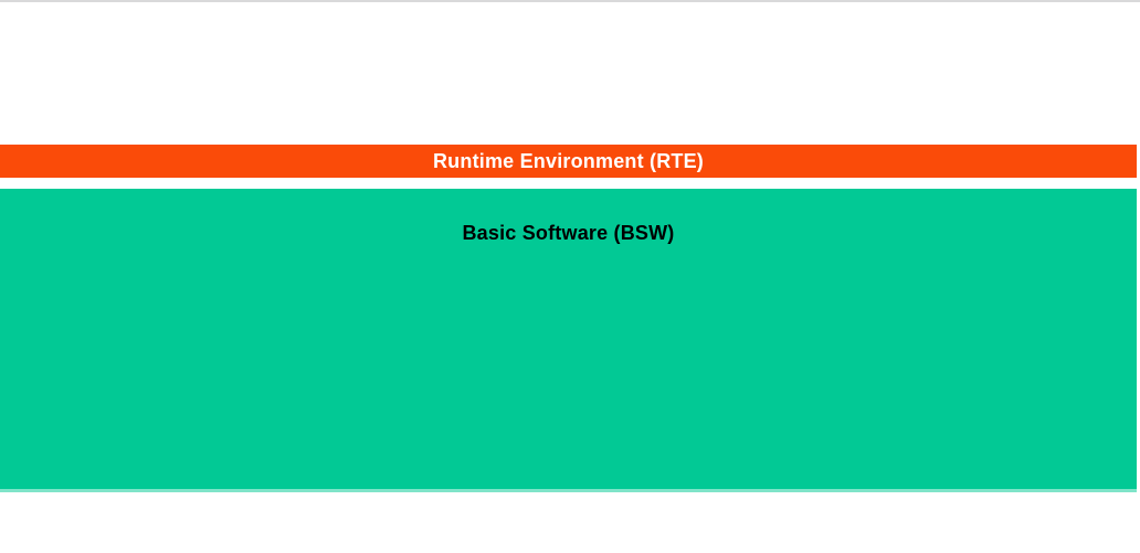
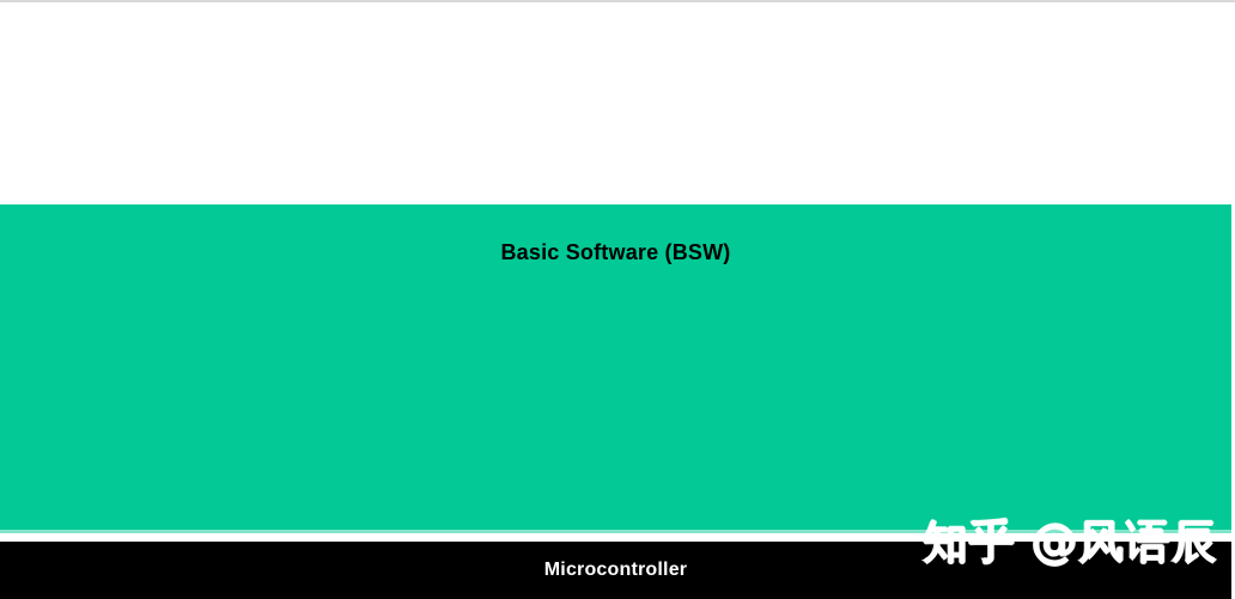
- Runtime Environment (RTE)
  Basic Software (BSW)
+ Microcontroller
+ 知乎 @风语辰
